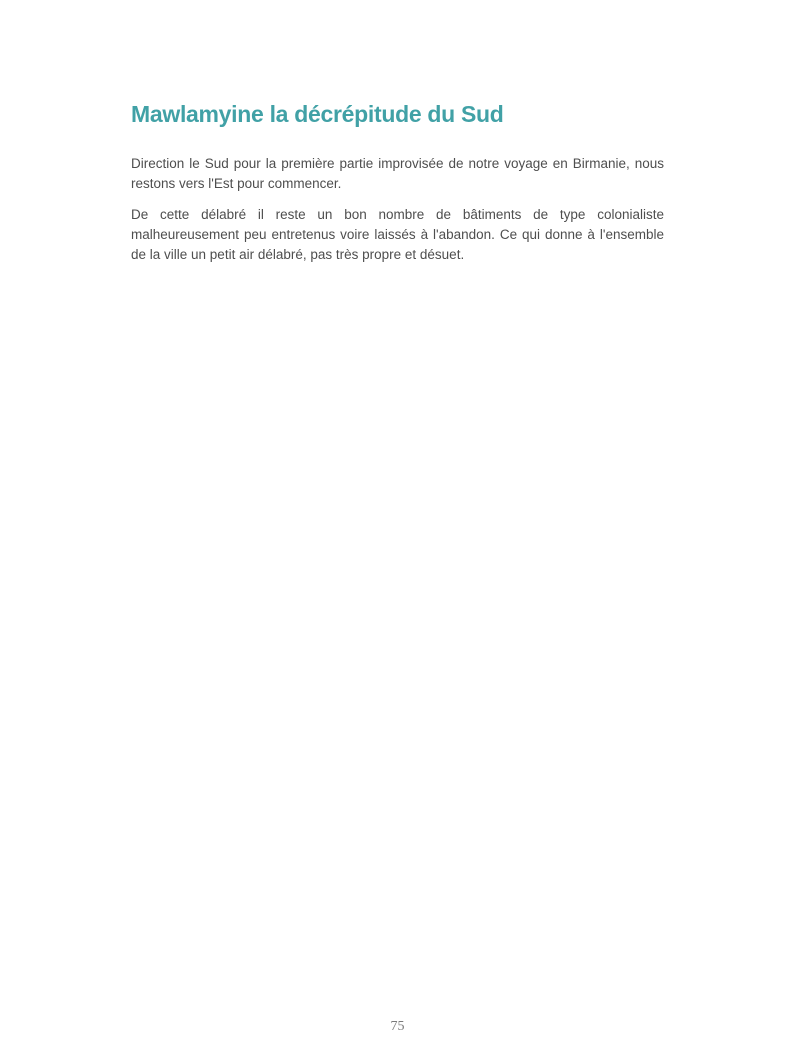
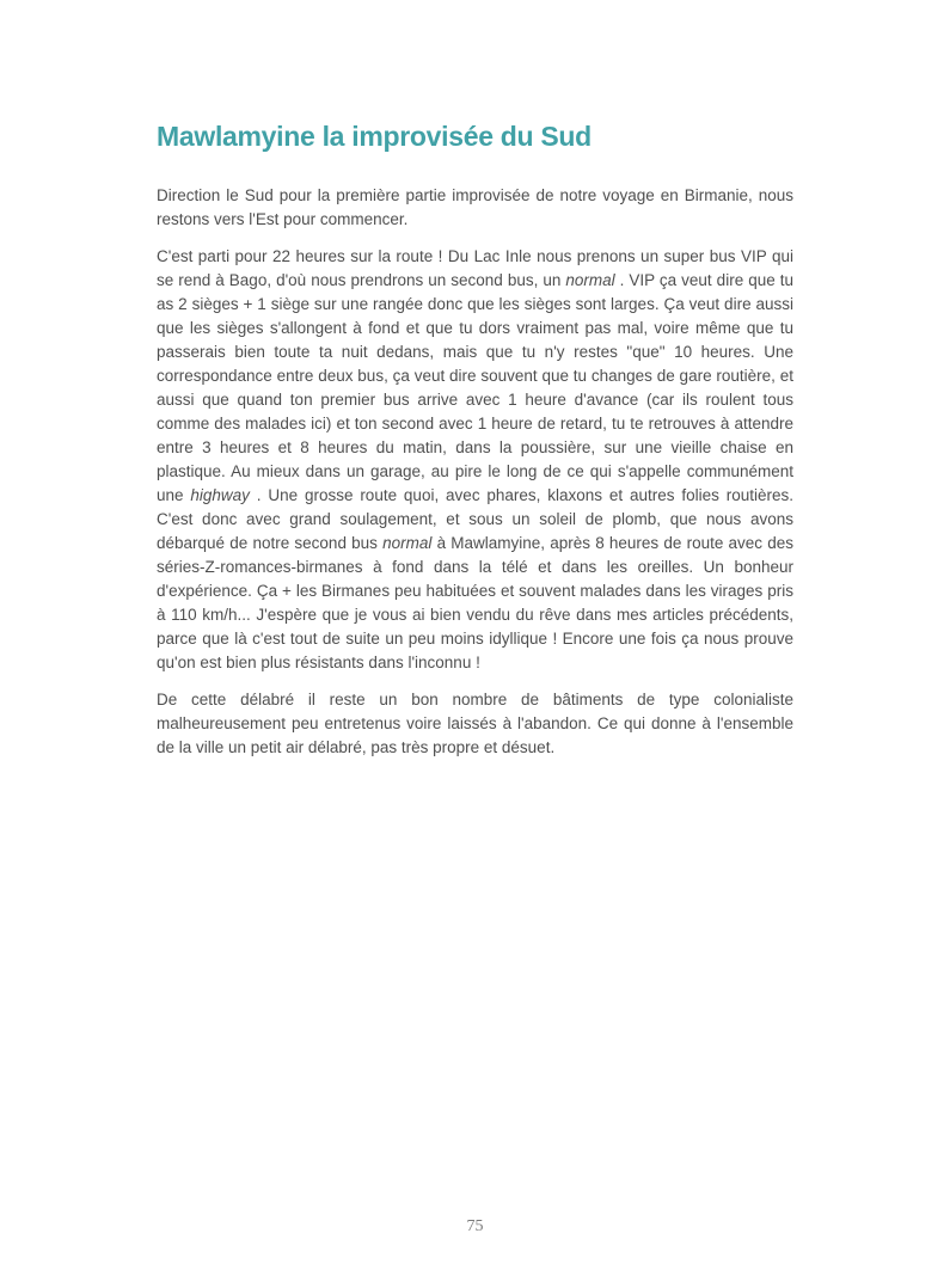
- Mawlamyine la décrépitude du Sud
+ Mawlamyine la improvisée du Sud
  Direction le Sud pour la première partie improvisée de notre voyage en Birmanie, nous restons vers l'Est pour commencer.
+ C'est parti pour 22 heures sur la route ! Du Lac Inle nous prenons un super bus VIP qui se rend à Bago, d'où nous prendrons un second bus, un normal . VIP ça veut dire que tu as 2 sièges + 1 siège sur une rangée donc que les sièges sont larges. Ça veut dire aussi que les sièges s'allongent à fond et que tu dors vraiment pas mal, voire même que tu passerais bien toute ta nuit dedans, mais que tu n'y restes "que" 10 heures. Une correspondance entre deux bus, ça veut dire souvent que tu changes de gare routière, et aussi que quand ton premier bus arrive avec 1 heure d'avance (car ils roulent tous comme des malades ici) et ton second avec 1 heure de retard, tu te retrouves à attendre entre 3 heures et 8 heures du matin, dans la poussière, sur une vieille chaise en plastique. Au mieux dans un garage, au pire le long de ce qui s'appelle communément une highway . Une grosse route quoi, avec phares, klaxons et autres folies routières. C'est donc avec grand soulagement, et sous un soleil de plomb, que nous avons débarqué de notre second bus normal à Mawlamyine, après 8 heures de route avec des séries-Z-romances-birmanes à fond dans la télé et dans les oreilles. Un bonheur d'expérience. Ça + les Birmanes peu habituées et souvent malades dans les virages pris à 110 km/h... J'espère que je vous ai bien vendu du rêve dans mes articles précédents, parce que là c'est tout de suite un peu moins idyllique ! Encore une fois ça nous prouve qu'on est bien plus résistants dans l'inconnu !
  De cette délabré il reste un bon nombre de bâtiments de type colonialiste malheureusement peu entretenus voire laissés à l'abandon. Ce qui donne à l'ensemble de la ville un petit air délabré, pas très propre et désuet.
  75
